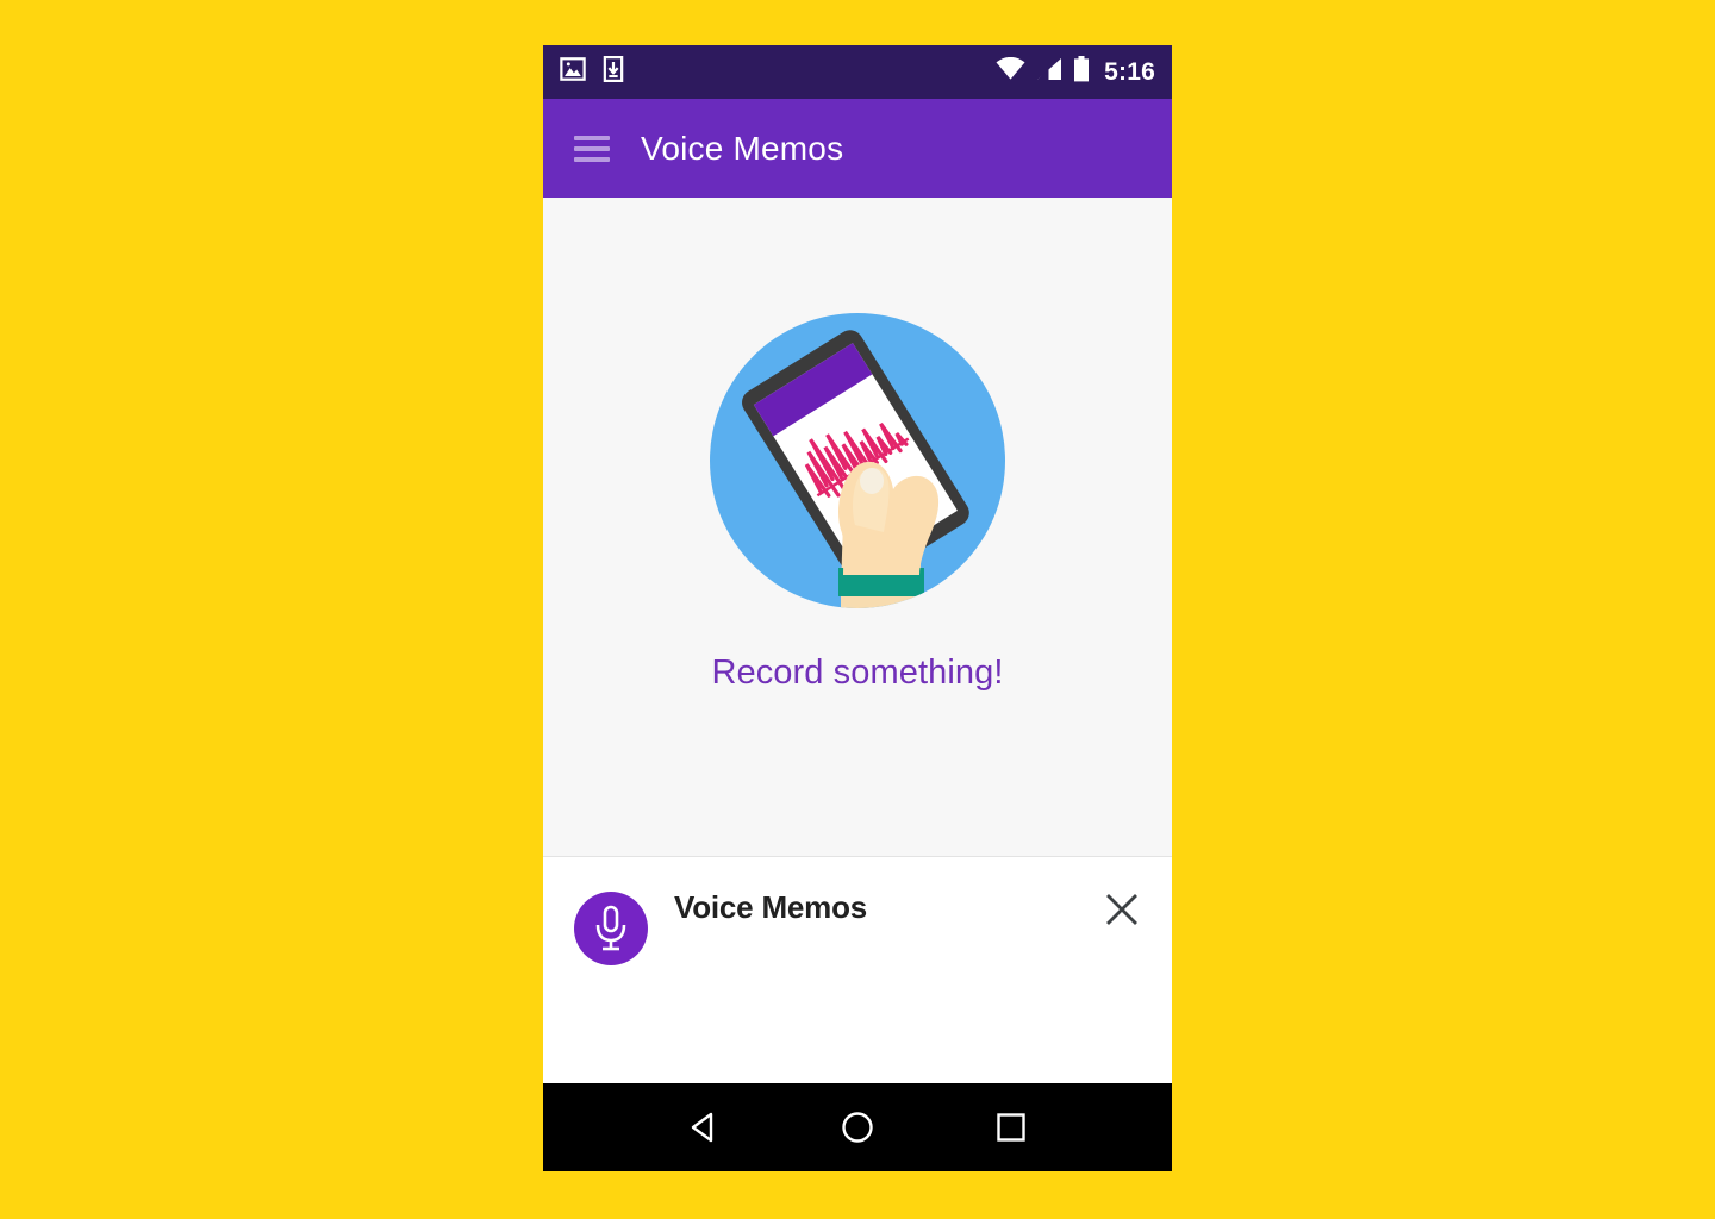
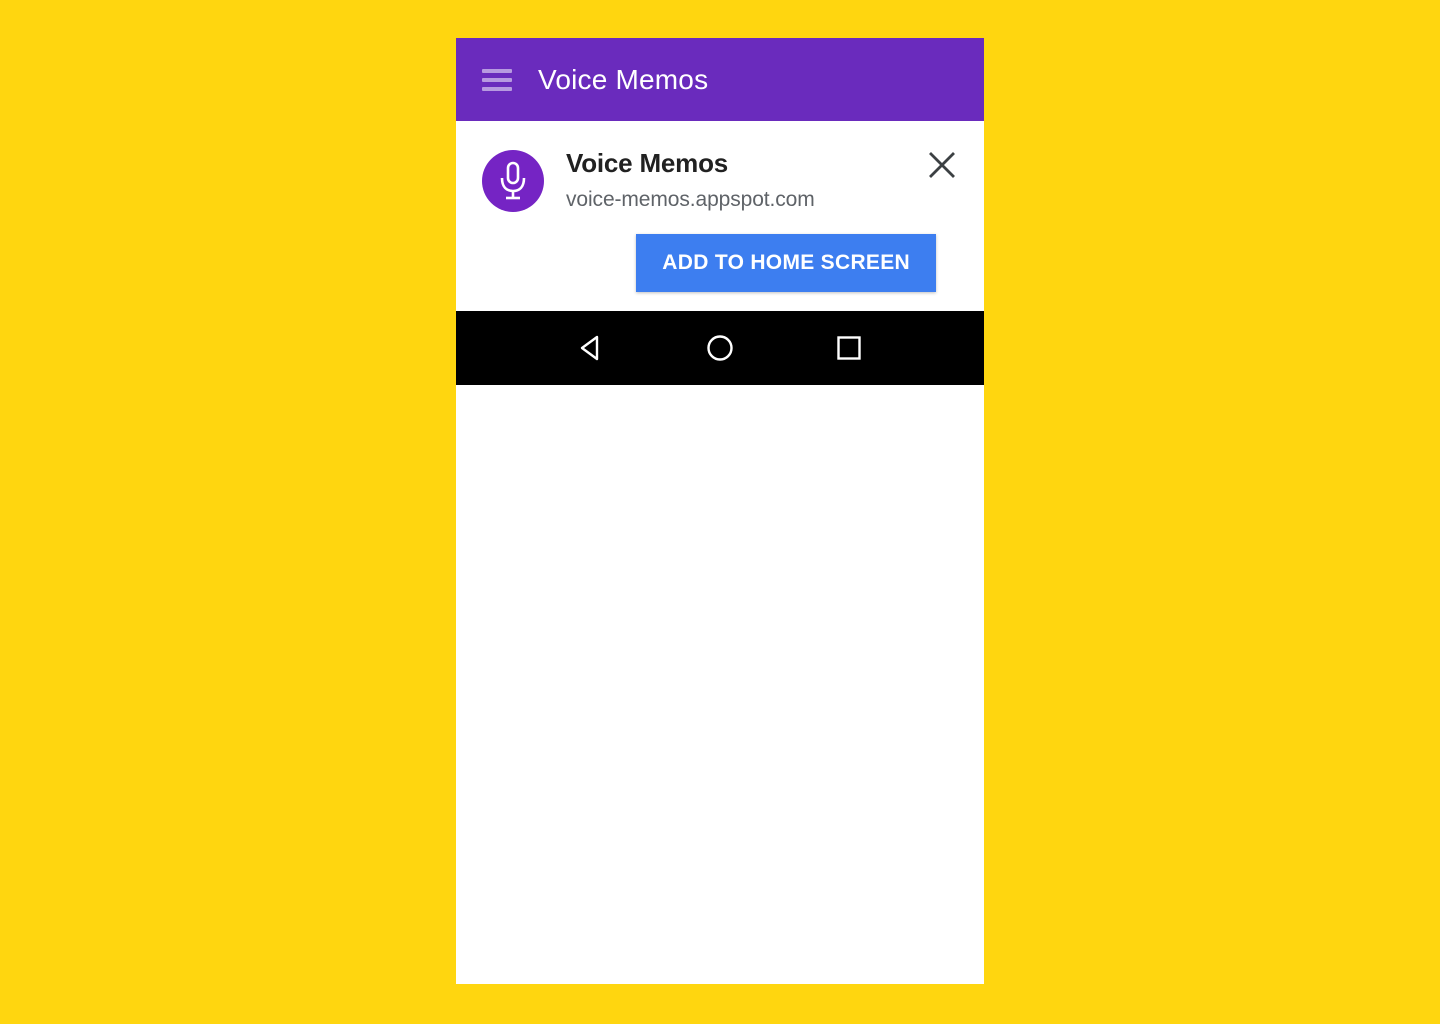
- 5:16
  Voice Memos
- Record something!
  Voice Memos
+ voice-memos.appspot.com
+ ADD TO HOME SCREEN
